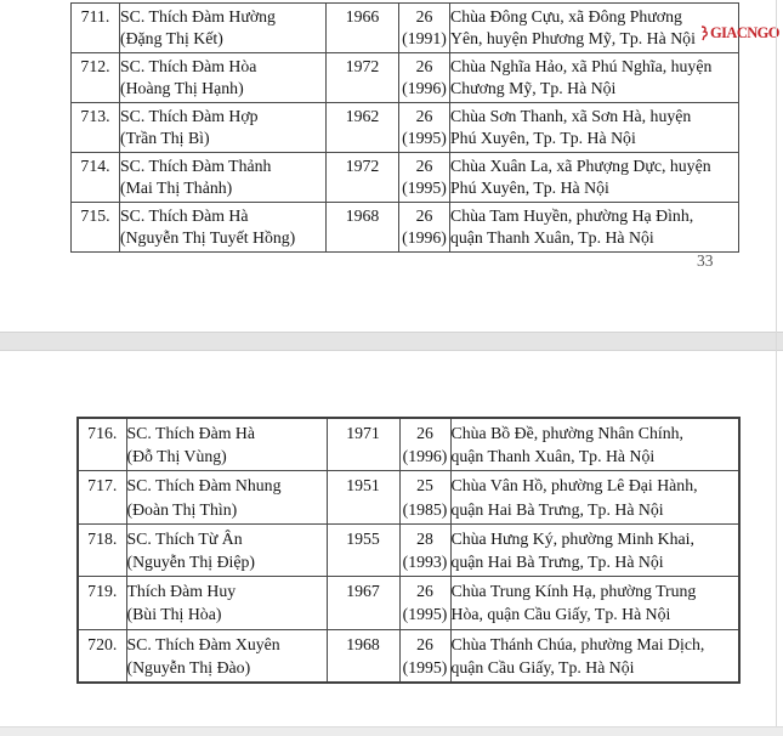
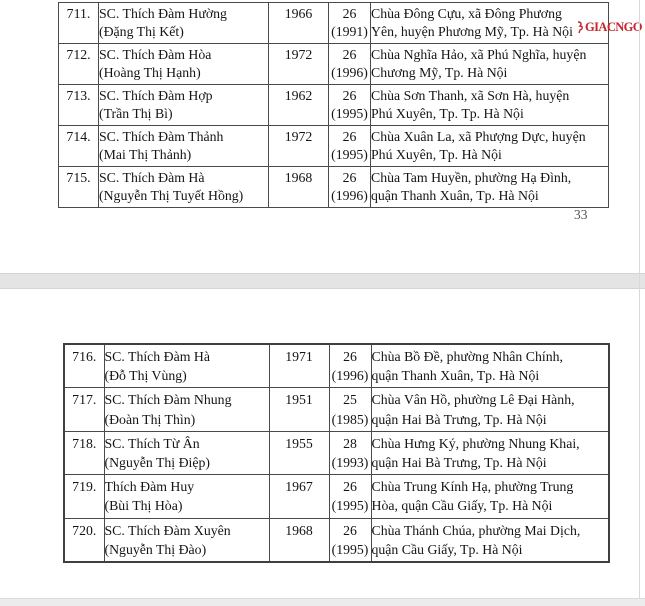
  711.	SC. Thích Đàm Hường(Đặng Thị Kết)	1966	26(1991)	Chùa Đông Cựu, xã Đông PhươngYên, huyện Phương Mỹ, Tp. Hà Nội
  712.	SC. Thích Đàm Hòa(Hoàng Thị Hạnh)	1972	26(1996)	Chùa Nghĩa Hảo, xã Phú Nghĩa, huyệnChương Mỹ, Tp. Hà Nội
  713.	SC. Thích Đàm Hợp(Trần Thị Bì)	1962	26(1995)	Chùa Sơn Thanh, xã Sơn Hà, huyệnPhú Xuyên, Tp. Tp. Hà Nội
  714.	SC. Thích Đàm Thảnh(Mai Thị Thảnh)	1972	26(1995)	Chùa Xuân La, xã Phượng Dực, huyệnPhú Xuyên, Tp. Hà Nội
  715.	SC. Thích Đàm Hà(Nguyễn Thị Tuyết Hồng)	1968	26(1996)	Chùa Tam Huyền, phường Hạ Đình,quận Thanh Xuân, Tp. Hà Nội
  33
  GIACNGO
  716.	SC. Thích Đàm Hà(Đỗ Thị Vùng)	1971	26(1996)	Chùa Bồ Đề, phường Nhân Chính,quận Thanh Xuân, Tp. Hà Nội
  717.	SC. Thích Đàm Nhung(Đoàn Thị Thìn)	1951	25(1985)	Chùa Vân Hồ, phường Lê Đại Hành,quận Hai Bà Trưng, Tp. Hà Nội
- 718.	SC. Thích Từ Ân(Nguyễn Thị Điệp)	1955	28(1993)	Chùa Hưng Ký, phường Minh Khai,quận Hai Bà Trưng, Tp. Hà Nội
+ 718.	SC. Thích Từ Ân(Nguyễn Thị Điệp)	1955	28(1993)	Chùa Hưng Ký, phường Nhung Khai,quận Hai Bà Trưng, Tp. Hà Nội
  719.	Thích Đàm Huy(Bùi Thị Hòa)	1967	26(1995)	Chùa Trung Kính Hạ, phường TrungHòa, quận Cầu Giấy, Tp. Hà Nội
  720.	SC. Thích Đàm Xuyên(Nguyễn Thị Đào)	1968	26(1995)	Chùa Thánh Chúa, phường Mai Dịch,quận Cầu Giấy, Tp. Hà Nội
